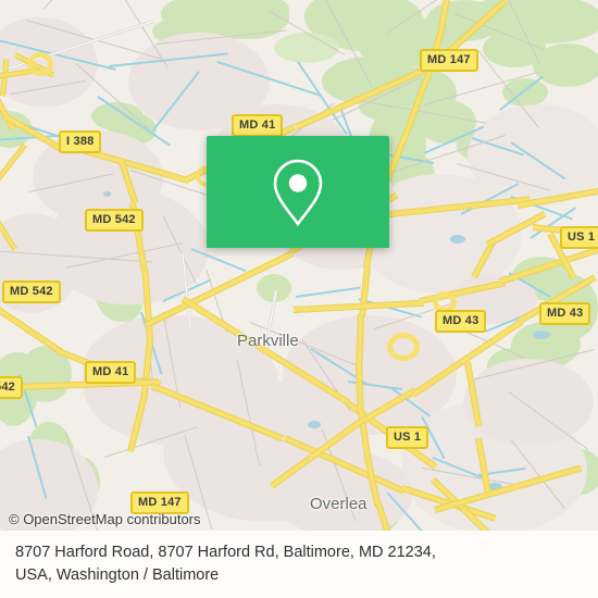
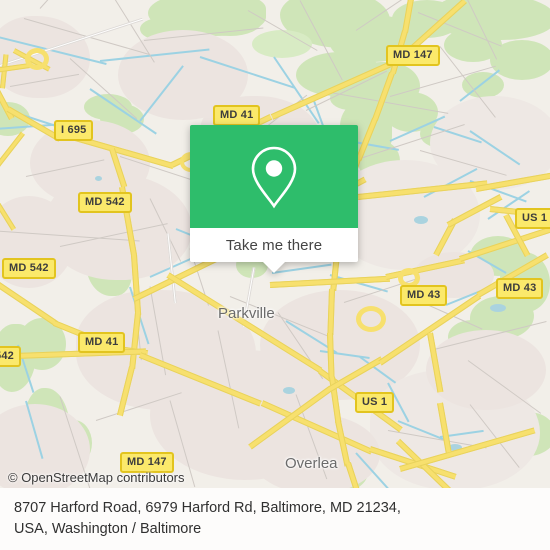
  Parkville
  Overlea
  MD 147
  MD 41
- I 388
+ I 695
  MD 542
  MD 542
  US 1
  MD 43
  MD 43
  MD 41
  US 1
  MD 147
+ Take me there
  © OpenStreetMap contributors
- 8707 Harford Road, 8707 Harford Rd, Baltimore, MD 21234, USA, Washington / Baltimore
+ 8707 Harford Road, 6979 Harford Rd, Baltimore, MD 21234, USA, Washington / Baltimore
